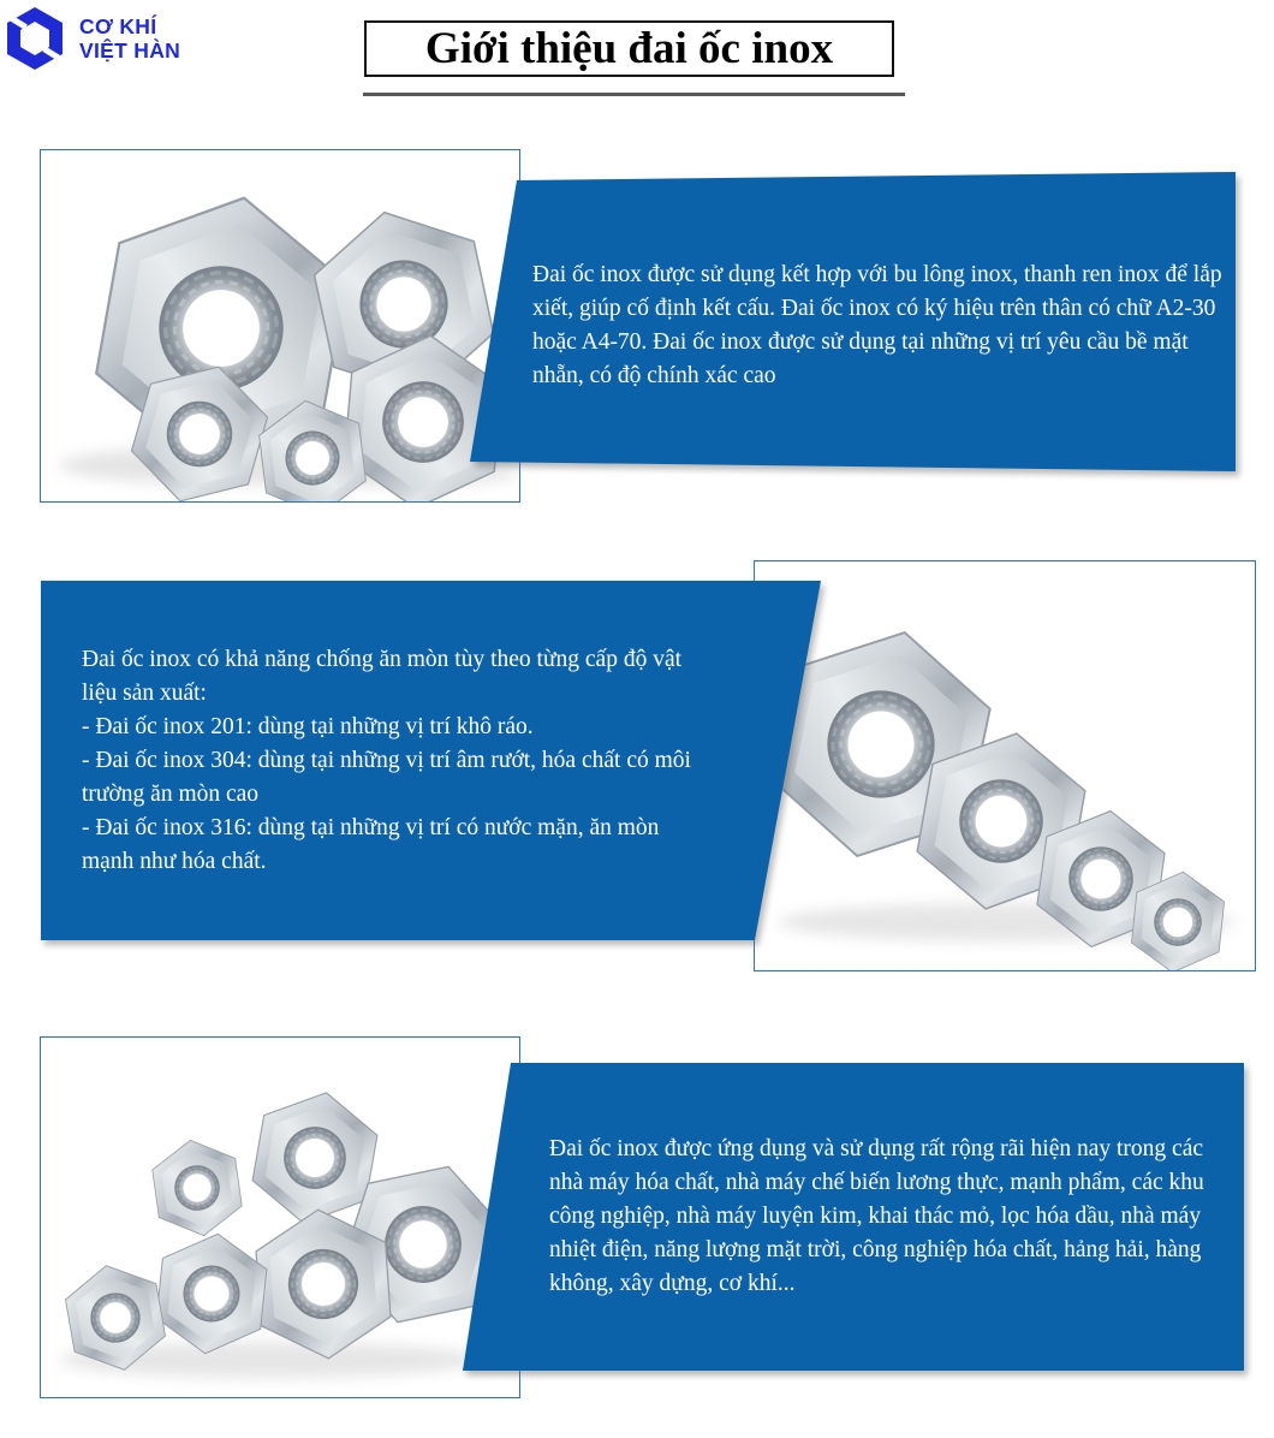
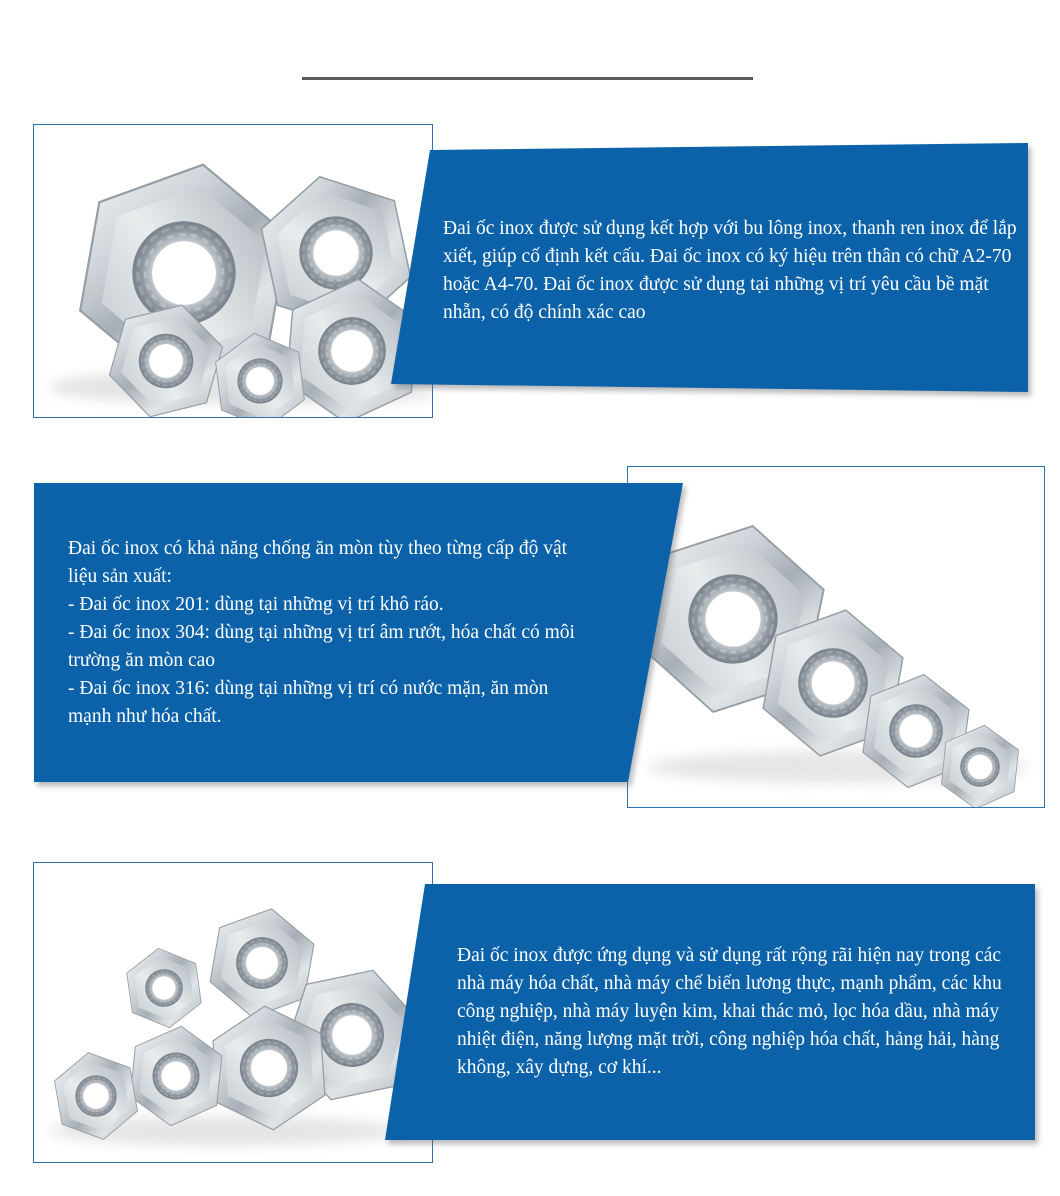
- CƠ KHÍ
- VIỆT HÀN
- Giới thiệu đai ốc inox
- Đai ốc inox được sử dụng kết hợp với bu lông inox, thanh ren inox để lắp xiết, giúp cố định kết cấu. Đai ốc inox có ký hiệu trên thân có chữ A2-30 hoặc A4-70. Đai ốc inox được sử dụng tại những vị trí yêu cầu bề mặt nhẵn, có độ chính xác cao
+ Đai ốc inox được sử dụng kết hợp với bu lông inox, thanh ren inox để lắp xiết, giúp cố định kết cấu. Đai ốc inox có ký hiệu trên thân có chữ A2-70 hoặc A4-70. Đai ốc inox được sử dụng tại những vị trí yêu cầu bề mặt nhẵn, có độ chính xác cao
  Đai ốc inox có khả năng chống ăn mòn tùy theo từng cấp độ vật liệu sản xuất:
  - Đai ốc inox 201: dùng tại những vị trí khô ráo.
  - Đai ốc inox 304: dùng tại những vị trí âm rướt, hóa chất có môi trường ăn mòn cao
  - Đai ốc inox 316: dùng tại những vị trí có nước mặn, ăn mòn mạnh như hóa chất.
  Đai ốc inox được ứng dụng và sử dụng rất rộng rãi hiện nay trong các nhà máy hóa chất, nhà máy chế biến lương thực, mạnh phẩm, các khu công nghiệp, nhà máy luyện kim, khai thác mỏ, lọc hóa dầu, nhà máy nhiệt điện, năng lượng mặt trời, công nghiệp hóa chất, hảng hải, hàng không, xây dựng, cơ khí...
